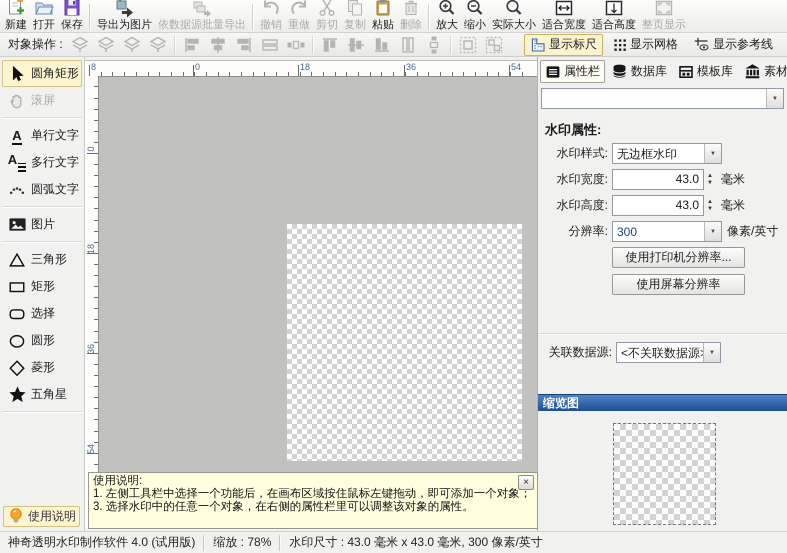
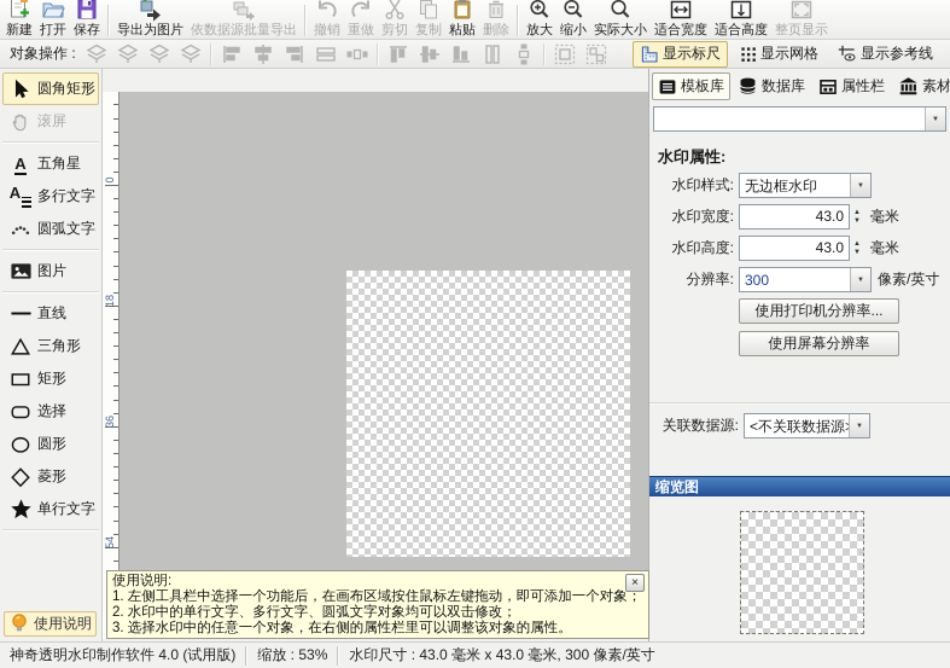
  新建
  打开
  保存
  导出为图片
  依数据源批量导出
  撤销
  重做
  剪切
  复制
  粘贴
  删除
  放大
  缩小
  实际大小
  适合宽度
  适合高度
  整页显示
  对象操作 :
  显示标尺
  显示网格
  显示参考线
  圆角矩形
  滚屏
  A
- 单行文字
+ 五角星
  A
  多行文字
  圆弧文字
  图片
+ 直线
  三角形
  矩形
  选择
  圆形
  菱形
- 五角星
+ 单行文字
  使用说明
- 8
- 0
- 18
- 36
- 54
  使用说明:
  1. 左侧工具栏中选择一个功能后，在画布区域按住鼠标左键拖动，即可添加一个对象；
+ 2. 水印中的单行文字、多行文字、圆弧文字对象均可以双击修改；
  3. 选择水印中的任意一个对象，在右侧的属性栏里可以调整该对象的属性。
  ×
- 属性栏
+ 模板库
  数据库
- 模板库
+ 属性栏
  水印属性:
  水印样式:
  无边框水印
  水印宽度:
  43.0
  毫米
  水印高度:
  43.0
  毫米
  分辨率:
  300
  像素/英寸
  使用打印机分辨率...
  使用屏幕分辨率
  关联数据源:
  <不关联数据源
  缩览图
  神奇透明水印制作软件 4.0 (试用版)
- 缩放 : 78%
+ 缩放 : 53%
  水印尺寸 : 43.0 毫米 x 43.0 毫米, 300 像素/英寸
